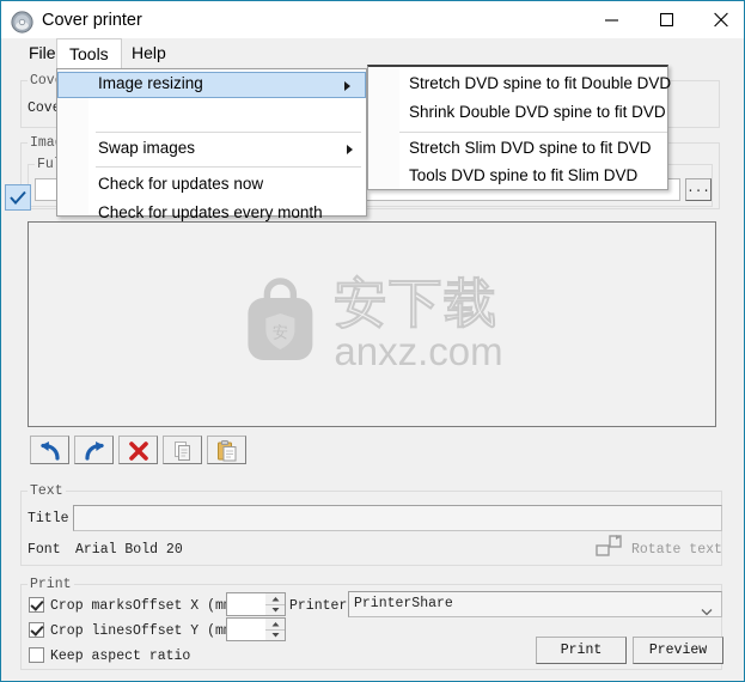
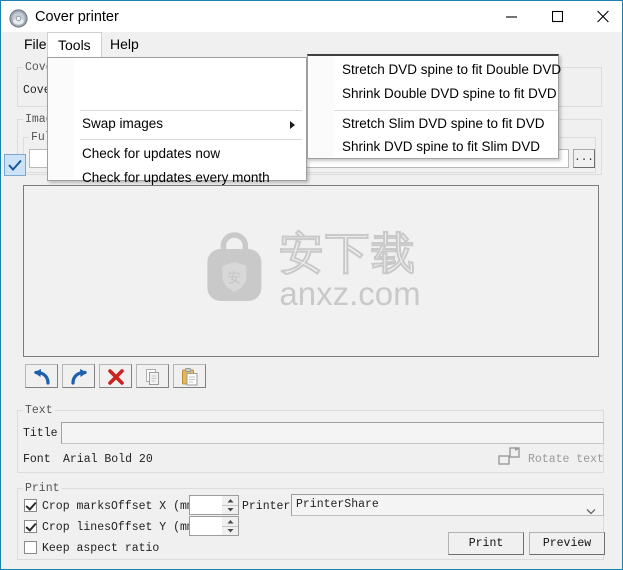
  Cover printer
  File
  Tools
  Help
  Cov
  Cov
  Ima
  ...
  安
  安下载
  anxz.com
  Text
  Title
  Font
  Arial Bold 20
  Rotate text
  Print
  Crop marks
  Crop lines
  Keep aspect ratio
  Offset X (m
  Offset Y (m
  Printer
  PrinterShare
  Print
  Preview
- Image resizing
  Swap images
  Check for updates now
  Check for updates every month
  Stretch DVD spine to fit Double DVD
  Shrink Double DVD spine to fit DVD
  Stretch Slim DVD spine to fit DVD
- Tools DVD spine to fit Slim DVD
+ Shrink DVD spine to fit Slim DVD
